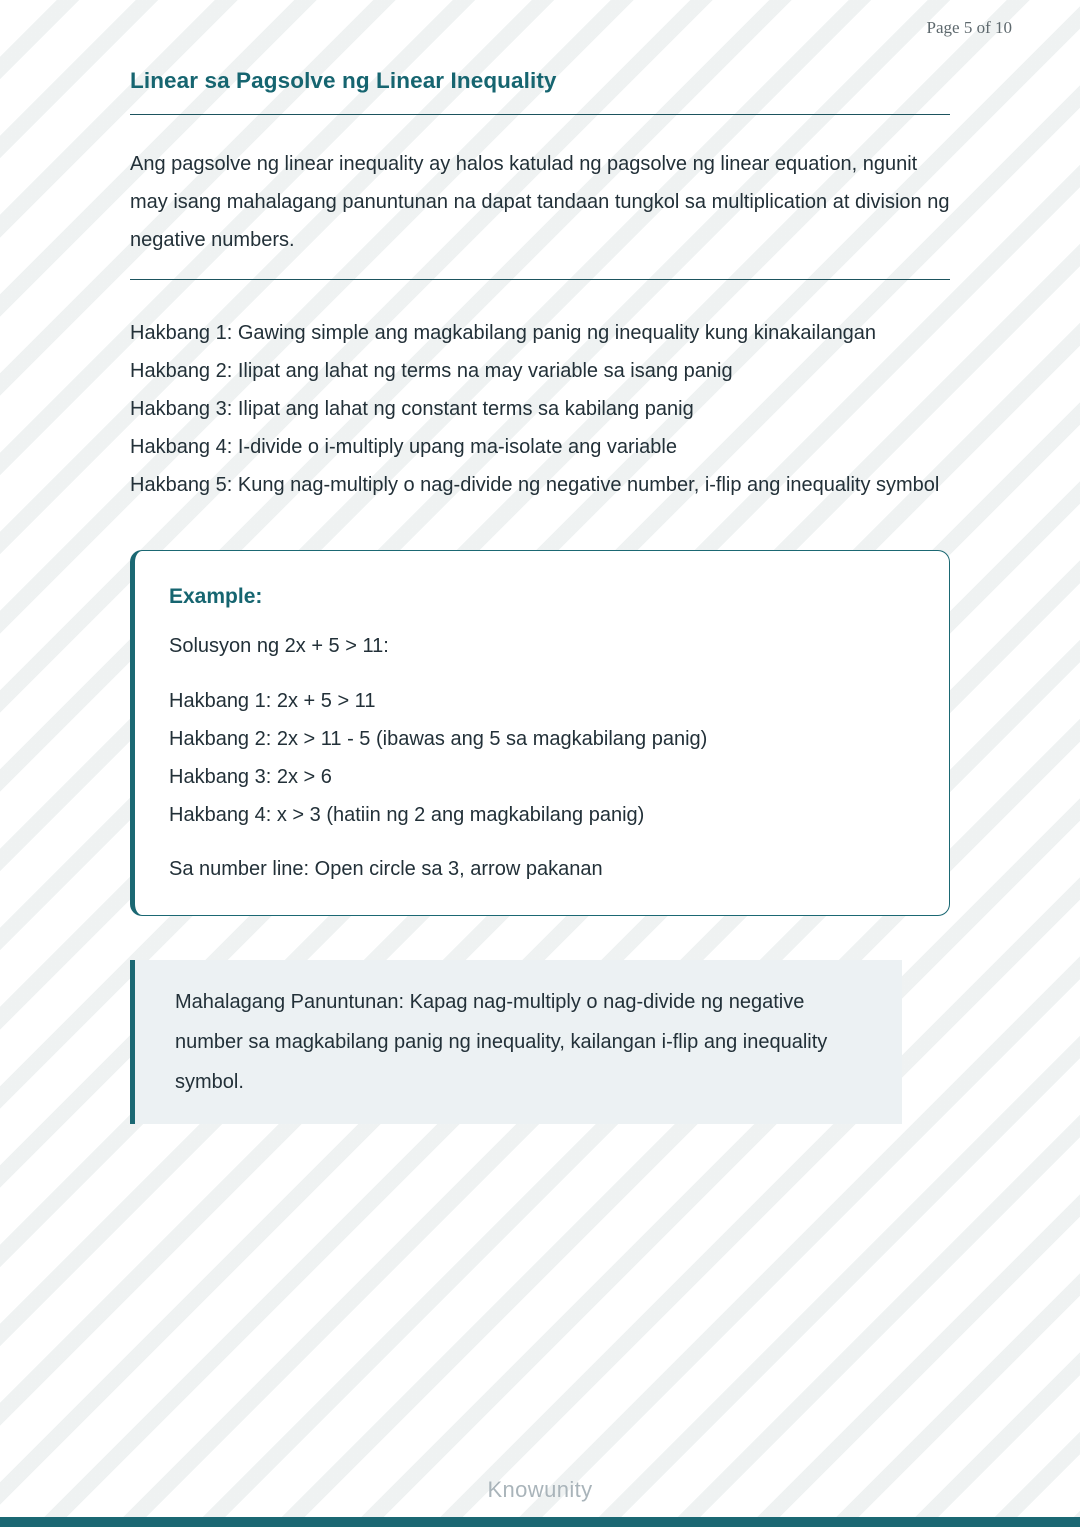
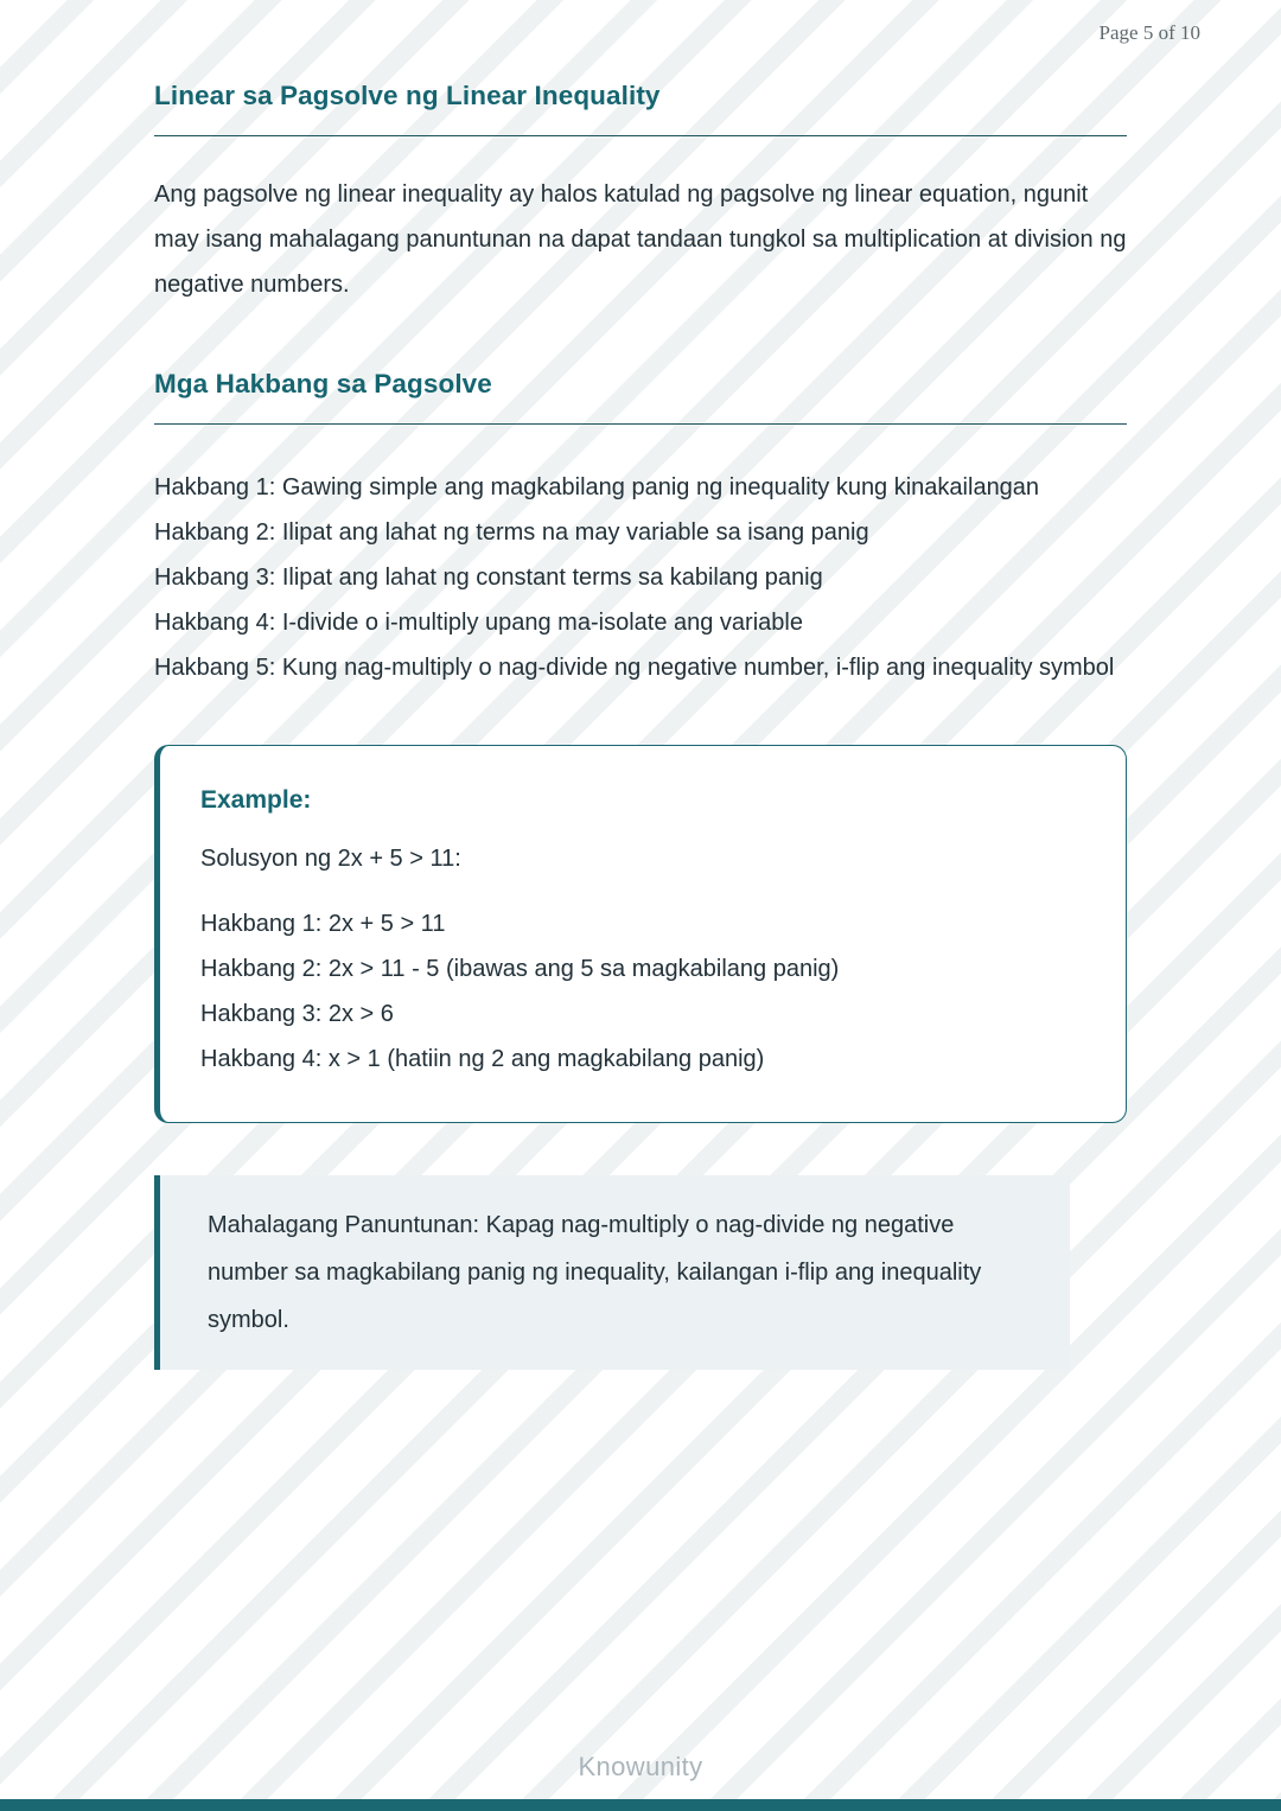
  Page 5 of 10
  Linear sa Pagsolve ng Linear Inequality
  Ang pagsolve ng linear inequality ay halos katulad ng pagsolve ng linear equation, ngunit may isang mahalagang panuntunan na dapat tandaan tungkol sa multiplication at division ng negative numbers.
+ Mga Hakbang sa Pagsolve
  Hakbang 1: Gawing simple ang magkabilang panig ng inequality kung kinakailangan
  Hakbang 2: Ilipat ang lahat ng terms na may variable sa isang panig
  Hakbang 3: Ilipat ang lahat ng constant terms sa kabilang panig
  Hakbang 4: I-divide o i-multiply upang ma-isolate ang variable
  Hakbang 5: Kung nag-multiply o nag-divide ng negative number, i-flip ang inequality symbol
  Example:
  Solusyon ng 2x + 5 > 11:
  Hakbang 1: 2x + 5 > 11
  Hakbang 2: 2x > 11 - 5 (ibawas ang 5 sa magkabilang panig)
  Hakbang 3: 2x > 6
- Hakbang 4: x > 3 (hatiin ng 2 ang magkabilang panig)
+ Hakbang 4: x > 1 (hatiin ng 2 ang magkabilang panig)
- Sa number line: Open circle sa 3, arrow pakanan
  Mahalagang Panuntunan: Kapag nag-multiply o nag-divide ng negative number sa magkabilang panig ng inequality, kailangan i-flip ang inequality symbol.
  Knowunity
